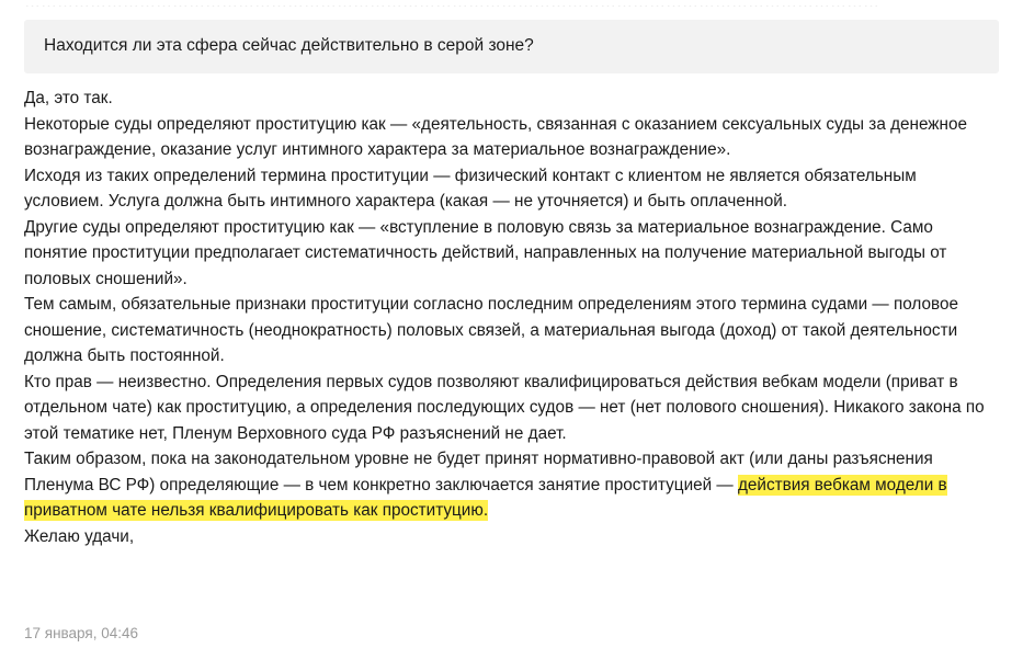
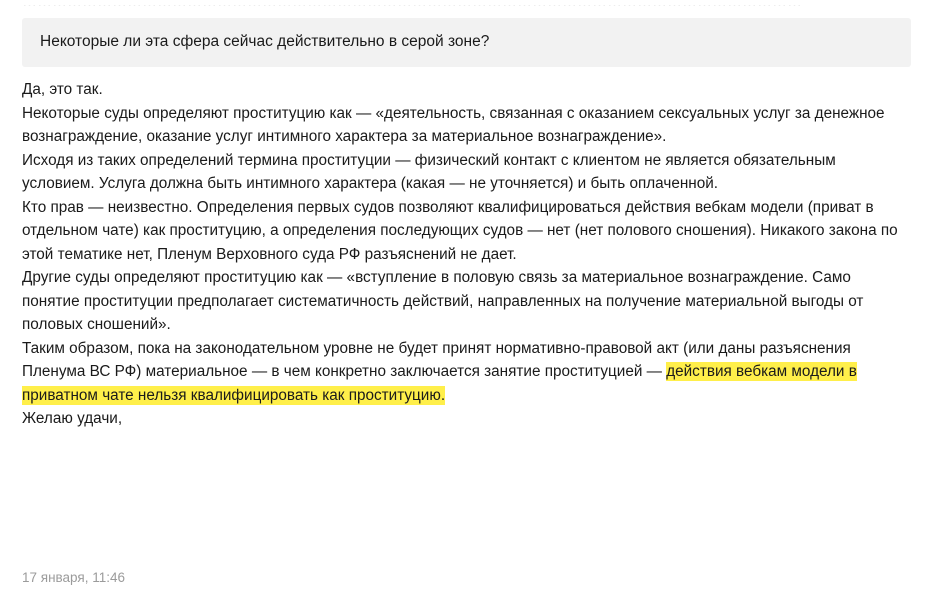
- Находится ли эта сфера сейчас действительно в серой зоне?
+ Некоторые ли эта сфера сейчас действительно в серой зоне?
  Да, это так.
- Некоторые суды определяют проституцию как — «деятельность, связанная с оказанием сексуальных суды за денежное вознаграждение, оказание услуг интимного характера за материальное вознаграждение».
+ Некоторые суды определяют проституцию как — «деятельность, связанная с оказанием сексуальных услуг за денежное вознаграждение, оказание услуг интимного характера за материальное вознаграждение».
  Исходя из таких определений термина проституции — физический контакт с клиентом не является обязательным условием. Услуга должна быть интимного характера (какая — не уточняется) и быть оплаченной.
- Другие суды определяют проституцию как — «вступление в половую связь за материальное вознаграждение. Само понятие проституции предполагает систематичность действий, направленных на получение материальной выгоды от половых сношений».
+ Кто прав — неизвестно. Определения первых судов позволяют квалифицироваться действия вебкам модели (приват в отдельном чате) как проституцию, а определения последующих судов — нет (нет полового сношения). Никакого закона по этой тематике нет, Пленум Верховного суда РФ разъяснений не дает.
- Тем самым, обязательные признаки проституции согласно последним определениям этого термина судами — половое сношение, систематичность (неоднократность) половых связей, а материальная выгода (доход) от такой деятельности должна быть постоянной.
- Кто прав — неизвестно. Определения первых судов позволяют квалифицироваться действия вебкам модели (приват в отдельном чате) как проституцию, а определения последующих судов — нет (нет полового сношения). Никакого закона по этой тематике нет, Пленум Верховного суда РФ разъяснений не дает.
+ Другие суды определяют проституцию как — «вступление в половую связь за материальное вознаграждение. Само понятие проституции предполагает систематичность действий, направленных на получение материальной выгоды от половых сношений».
- Таким образом, пока на законодательном уровне не будет принят нормативно-правовой акт (или даны разъяснения Пленума ВС РФ) определяющие — в чем конкретно заключается занятие проституцией — действия вебкам модели в приватном чате нельзя квалифицировать как проституцию.
+ Таким образом, пока на законодательном уровне не будет принят нормативно-правовой акт (или даны разъяснения Пленума ВС РФ) материальное — в чем конкретно заключается занятие проституцией — действия вебкам модели в приватном чате нельзя квалифицировать как проституцию.
  Желаю удачи,
- 17 января, 04:46
+ 17 января, 11:46
